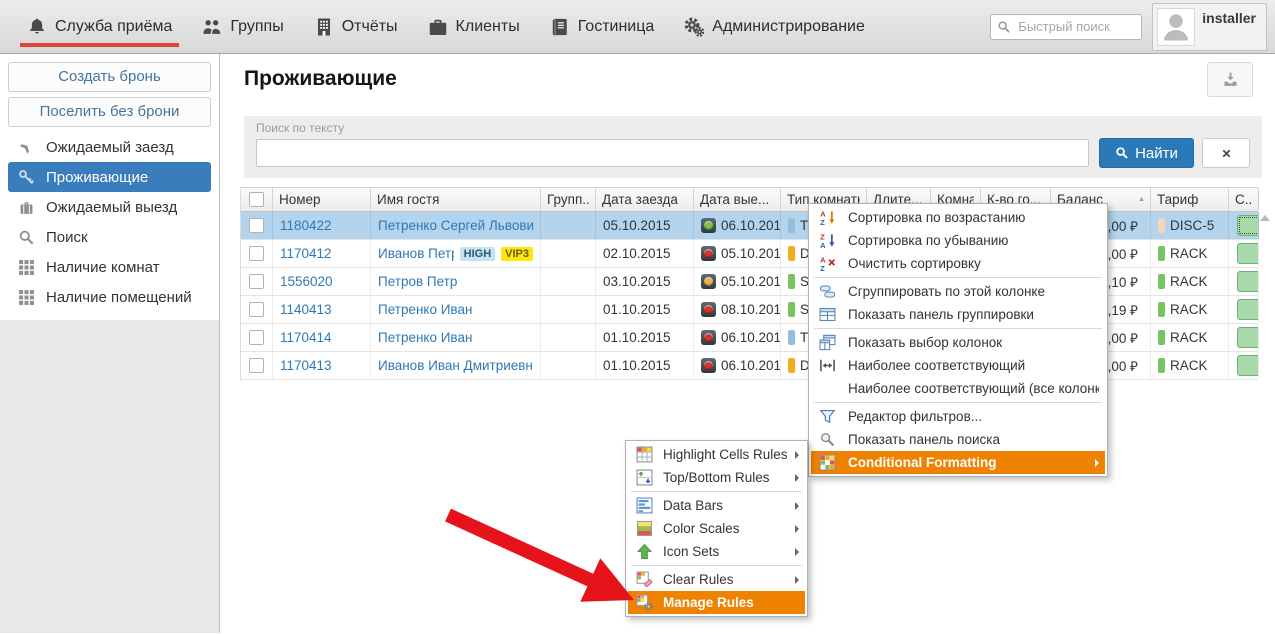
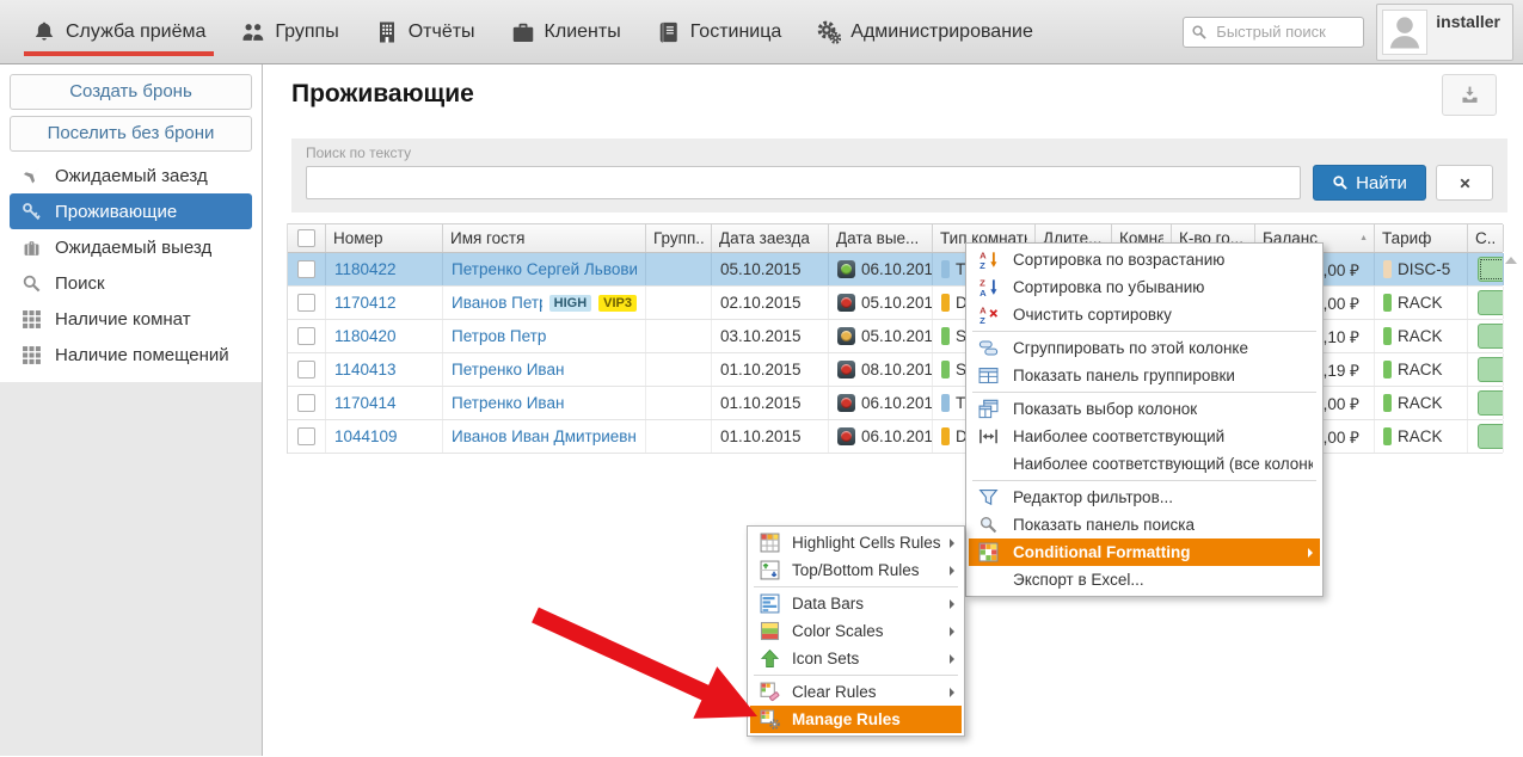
  Служба приёма
  Группы
  Отчёты
  Клиенты
  Гостиница
  Администрирование
  Быстрый поиск
  installer
  Создать бронь
  Поселить без брони
  Ожидаемый заезд
  Проживающие
  Ожидаемый выезд
  Поиск
  Наличие комнат
  Наличие помещений
  Проживающие
  Поиск по тексту
  Найти
  Номер
  Имя гостя
  Групп..
  Дата заезда
  Дата вые...
  Тип комнат
  Длите...
  К-во го...
  Баланс
  Тариф
  С..
  1180422
  Петренко Сергей Львови
  05.10.2015
  06.10.201
  ,00 ₽
  DISC-5
  1170412
  Иванов Пет
  HIGH
  VIP3
  02.10.2015
  05.10.201
  ,00 ₽
  RACK
- 1556020
+ 1180420
  Петров Петр
  03.10.2015
  05.10.201
  ,10 ₽
  RACK
  1140413
  Петренко Иван
  01.10.2015
  08.10.201
  ,19 ₽
  RACK
  1170414
  Петренко Иван
  01.10.2015
  06.10.201
  ,00 ₽
  RACK
- 1170413
+ 1044109
  Иванов Иван Дмитриевн
  01.10.2015
  06.10.201
  ,00 ₽
  RACK
  A
  Z
  Сортировка по возрастанию
  Z
  A
  Сортировка по убыванию
  A
  Z
  Очистить сортировку
  Сгруппировать по этой колонке
  Показать панель группировки
  Показать выбор колонок
  Наиболее соответствующий
  Наиболее соответствующий (все колонк
  Редактор фильтров...
  Показать панель поиска
  Conditional Formatting
+ Экспорт в Excel...
  Highlight Cells Rules
  Top/Bottom Rules
  Data Bars
  Color Scales
  Icon Sets
  Clear Rules
  Manage Rules
